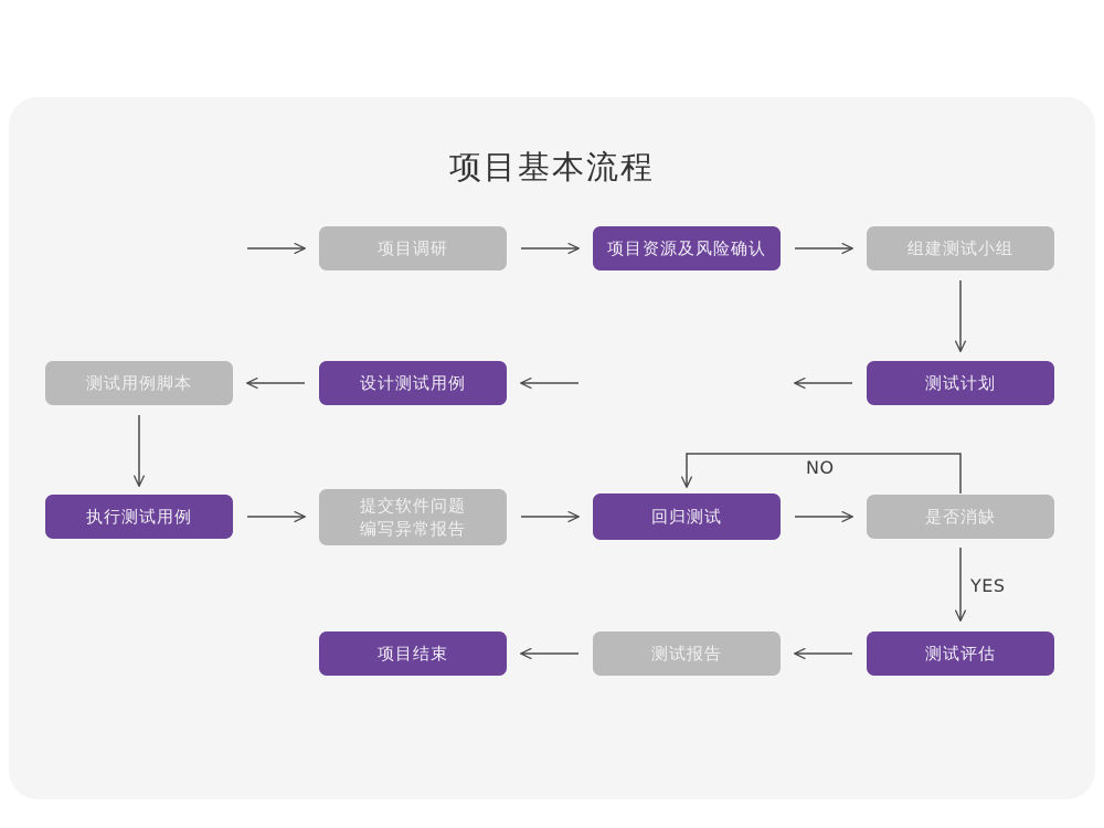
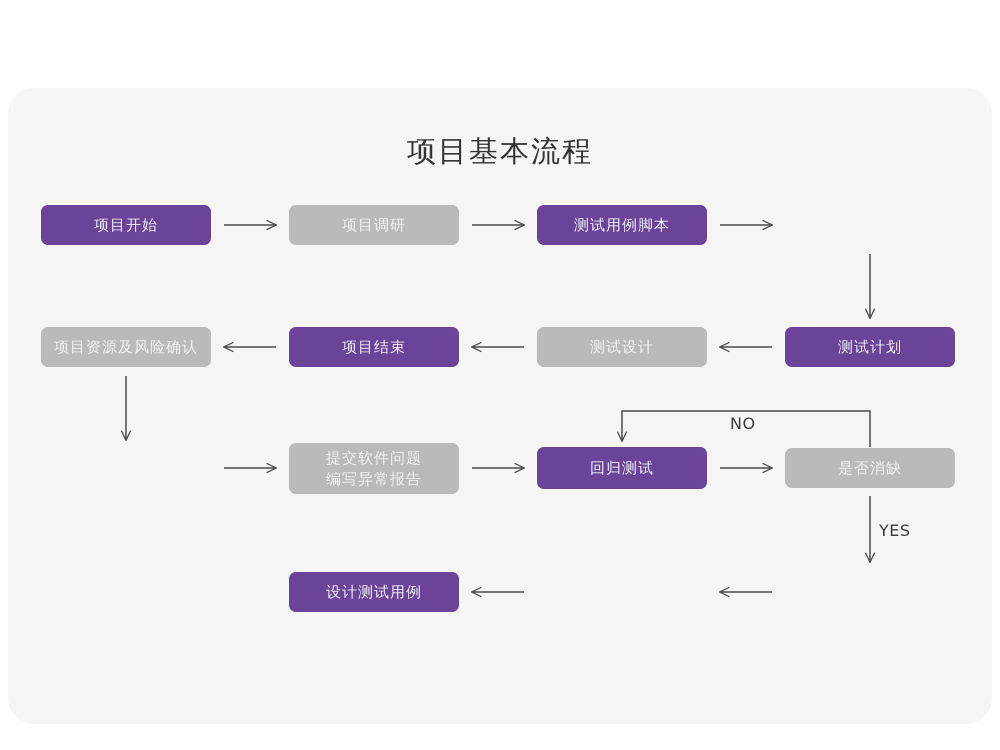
  项目基本流程
  NO
  YES
+ 项目开始
  项目调研
- 项目资源及风险确认
+ 测试用例脚本
- 组建测试小组
- 测试用例脚本
+ 项目资源及风险确认
- 设计测试用例
+ 项目结束
+ 测试设计
  测试计划
- 执行测试用例
  提交软件问题
  编写异常报告
  回归测试
  是否消缺
- 项目结束
+ 设计测试用例
- 测试报告
- 测试评估
